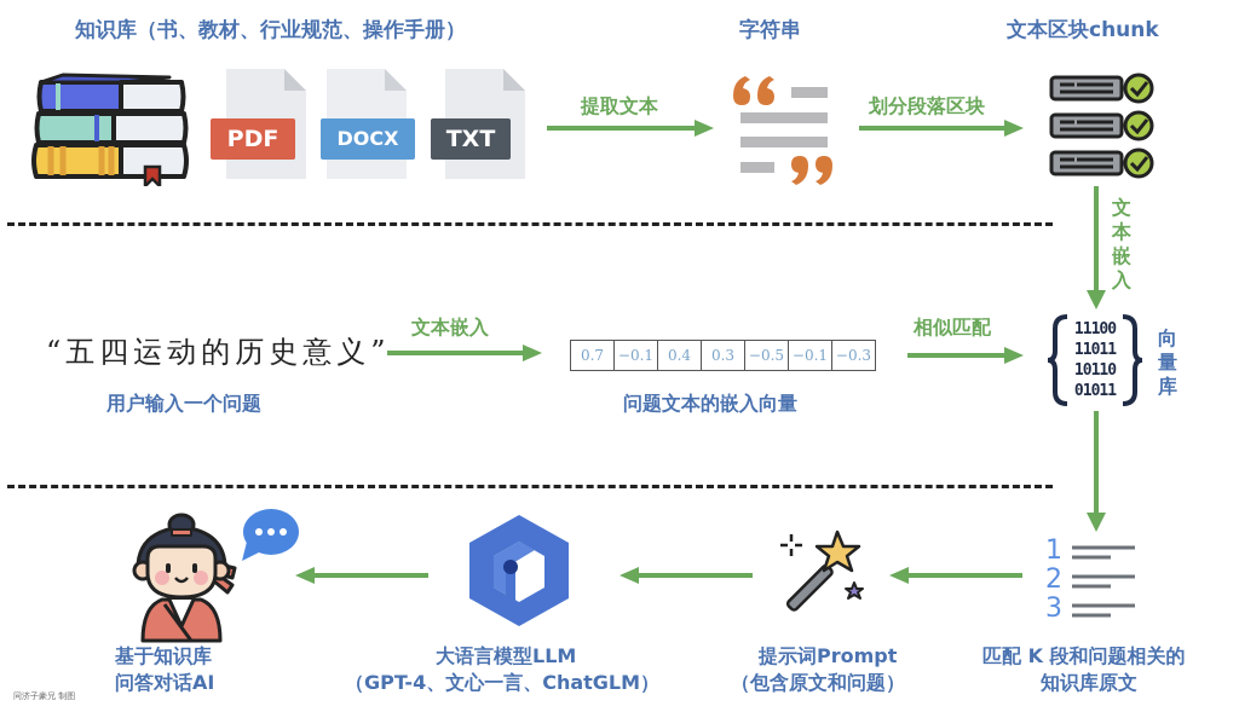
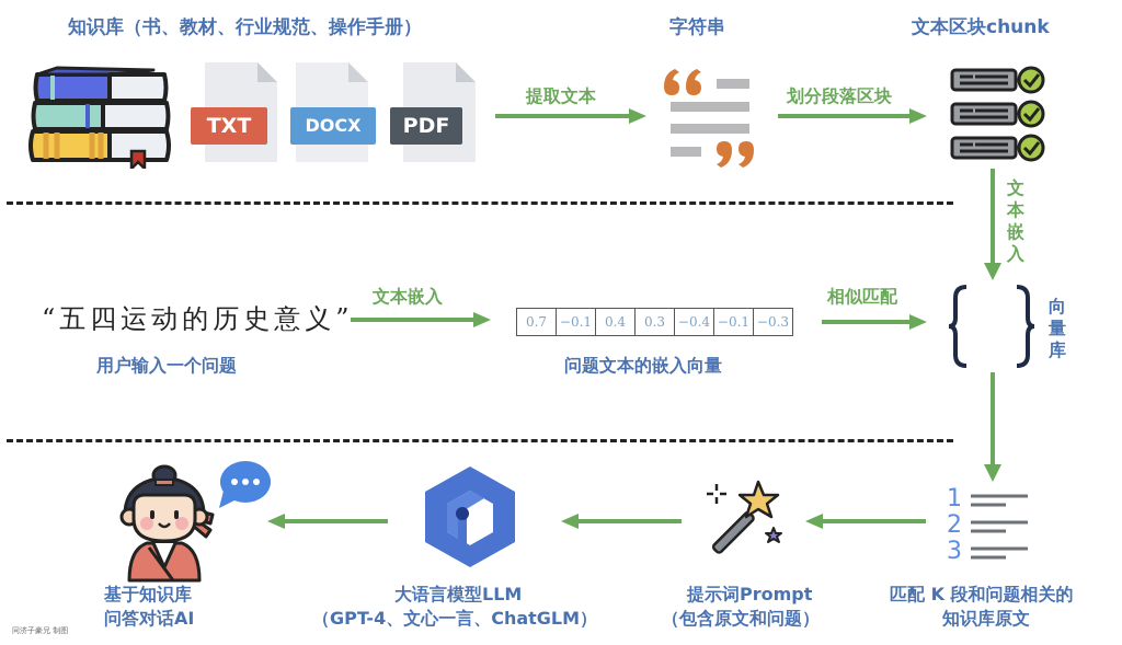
  知识库（书、教材、行业规范、操作手册）
  字符串
  文本区块chunk
- PDF
+ TXT
  DOCX
- TXT
+ PDF
  提取文本
  划分段落区块
  文本嵌入
  “五四运动的历史意义”
  用户输入一个问题
  文本嵌入
  0.7
  −0.1
  0.4
  0.3
- −0.5
+ −0.4
  −0.1
  −0.3
  问题文本的嵌入向量
  相似匹配
- 11100
- 11011
- 10110
- 01011
  向量库
  1
  2
  3
  匹配 K 段和问题相关的
  知识库原文
  提示词Prompt
  （包含原文和问题）
  大语言模型LLM
  （GPT-4、文心一言、ChatGLM）
  基于知识库
  问答对话AI
  同济子豪兄 制图
